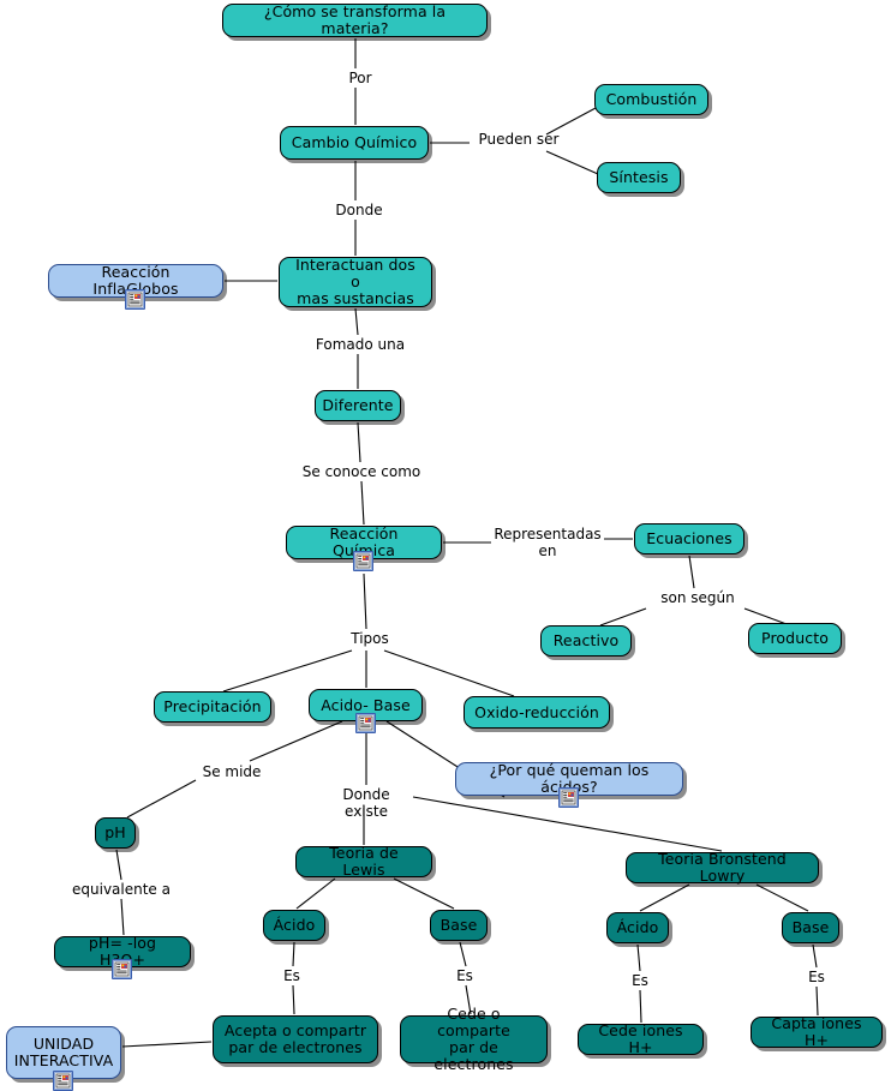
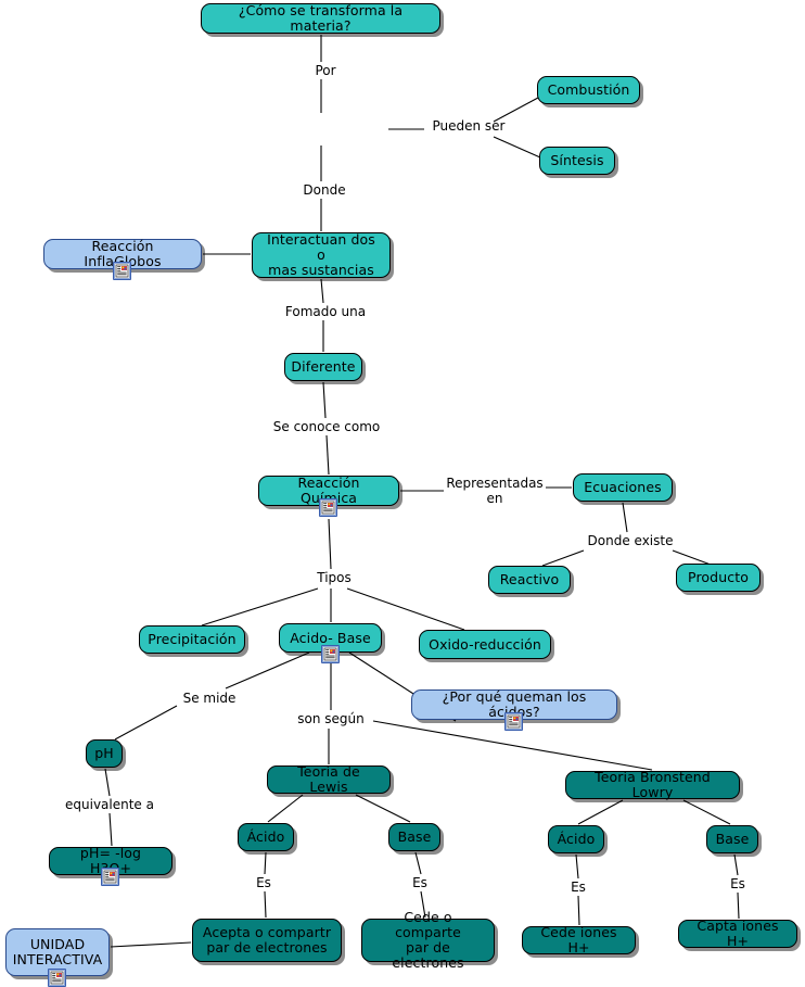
  ¿Cómo se transforma la materia?
- Cambio Químico
  Combustión
  Síntesis
  Interactuan dos o
  mas sustancias
  Reacción Inflaobos
  Diferente
  Reacción Quica
  Ecuaciones
  Reactivo
  Producto
  Precipitación
  Acido- Base
  Oxido-reducción
  ¿Por qué queman los ács?
  pH
  pH= -log H+
  Teoria de Lewis
  Teoria Bronstend Lowry
  Ácido
  Base
  Ácido
  Base
  UNIDAD
  INTERACTIVA
  Acepta o compartr
  par de electrones
  Cede o comparte
  par de electrones
  Cede iones H+
  Capta iones H+
  Por
  Pueden ser
  Donde
  Fomado una
  Se conoce como
  Representadas
  en
- son según
+ Donde existe
  Tipos
  Se mide
- Donde existe
+ son según
  equivalente a
  Es
  Es
  Es
  Es
